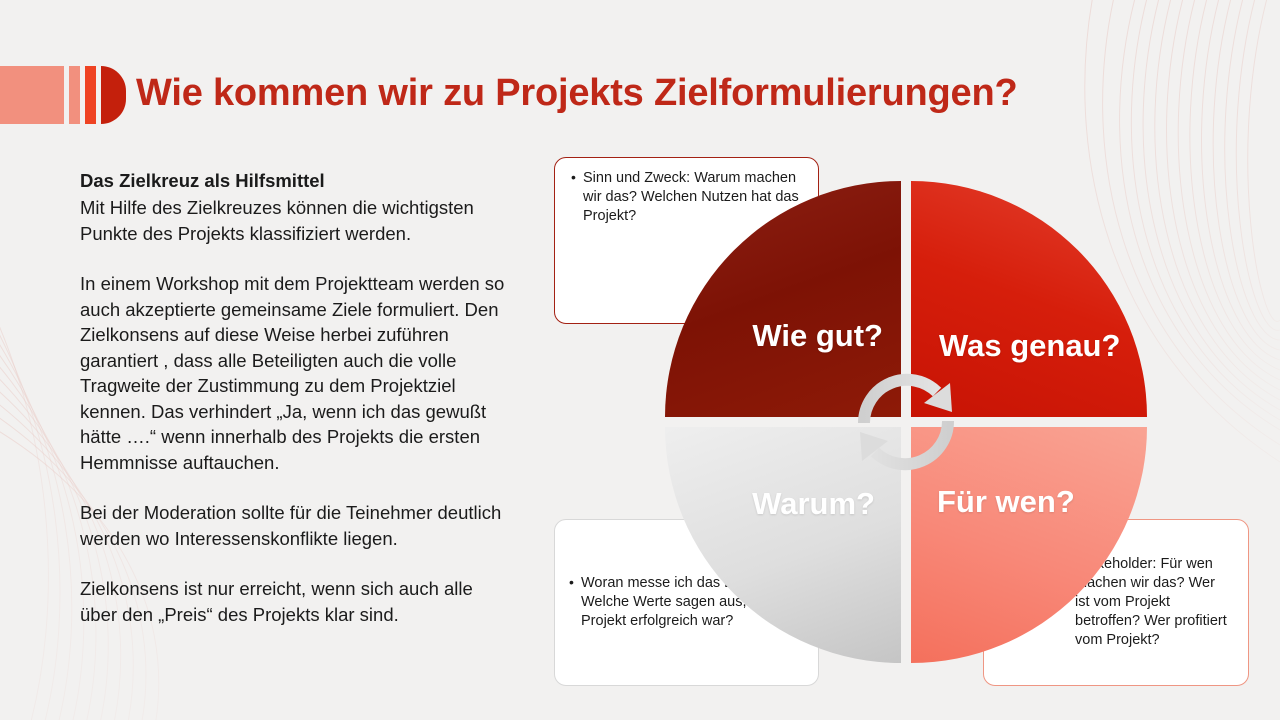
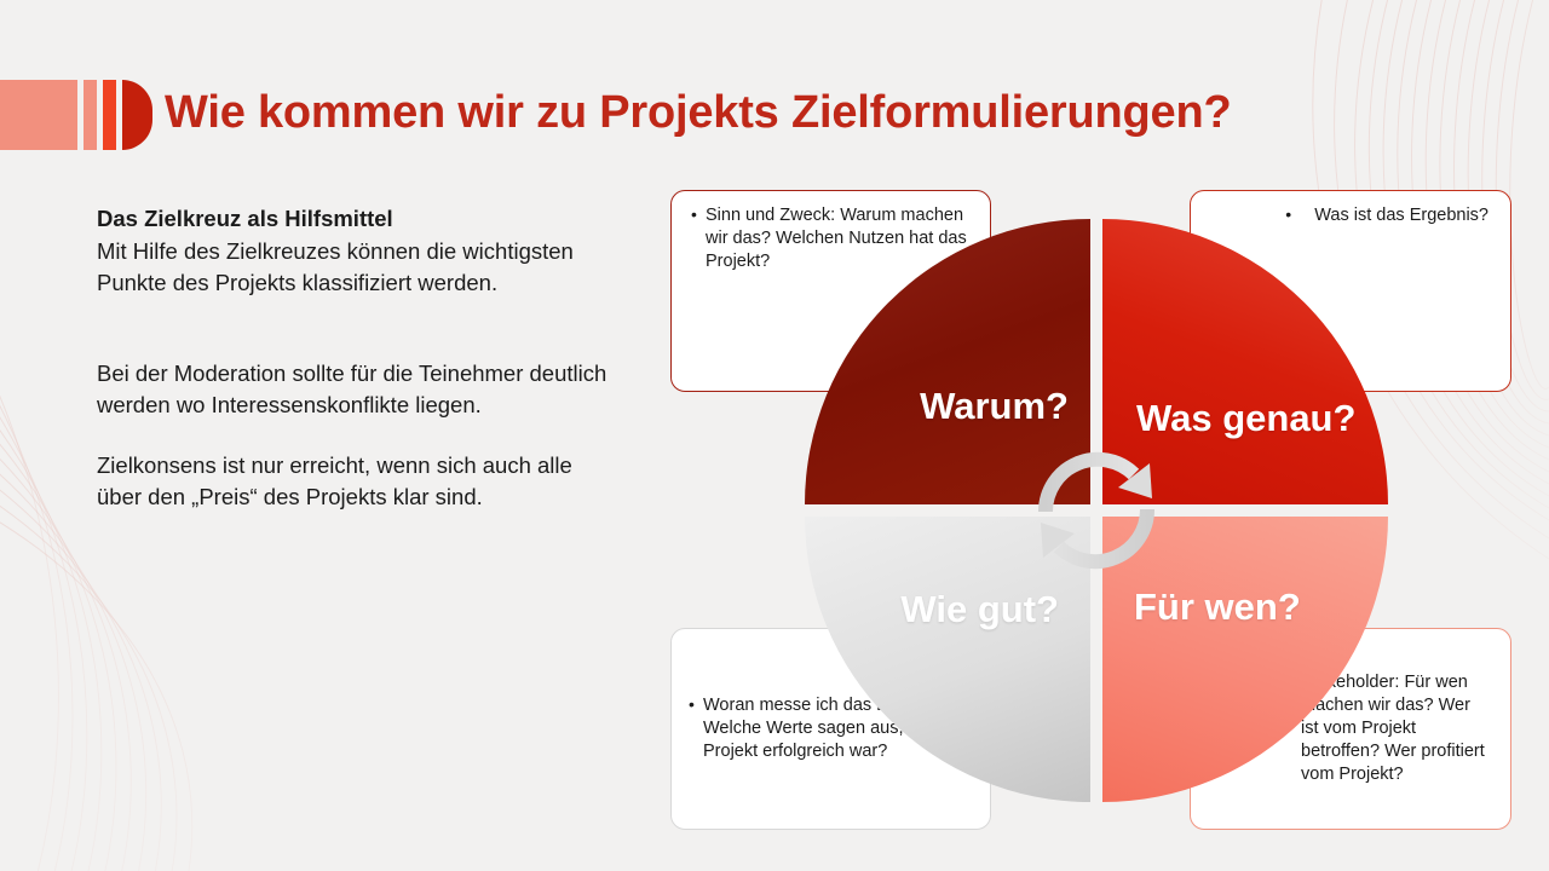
  Wie kommen wir zu Projekts Zielformulierungen?
  Das Zielkreuz als Hilfsmittel
  Mit Hilfe des Zielkreuzes können die wichtigsten Punkte des Projekts klassifiziert werden.
- In einem Workshop mit dem Projektteam werden so auch akzeptierte gemeinsame Ziele formuliert. Den Zielkonsens auf diese Weise herbei zuführen garantiert , dass alle Beteiligten auch die volle Tragweite der Zustimmung zu dem Projektziel kennen. Das verhindert „Ja, wenn ich das gewußt hätte ….“ wenn innerhalb des Projekts die ersten Hemmnisse auftauchen.
  Bei der Moderation sollte für die Teinehmer deutlich werden wo Interessenskonflikte liegen.
  Zielkonsens ist nur erreicht, wenn sich auch alle über den „Preis“ des Projekts klar sind.
  Sinn und Zweck: Warum machen wir das? Welchen Nutzen hat das Projekt?
+ Was ist das Ergebnis?
  Woran messe ich das Welche Werte sagen aus Projekt erfolgreich war?
  eholder: Für wen achen wir das? Wer ist vom Projekt betroffen? Wer profitiert vom Projekt?
- Wie gut?
+ Warum?
  Was genau?
- Warum?
+ Wie gut?
  Für wen?
